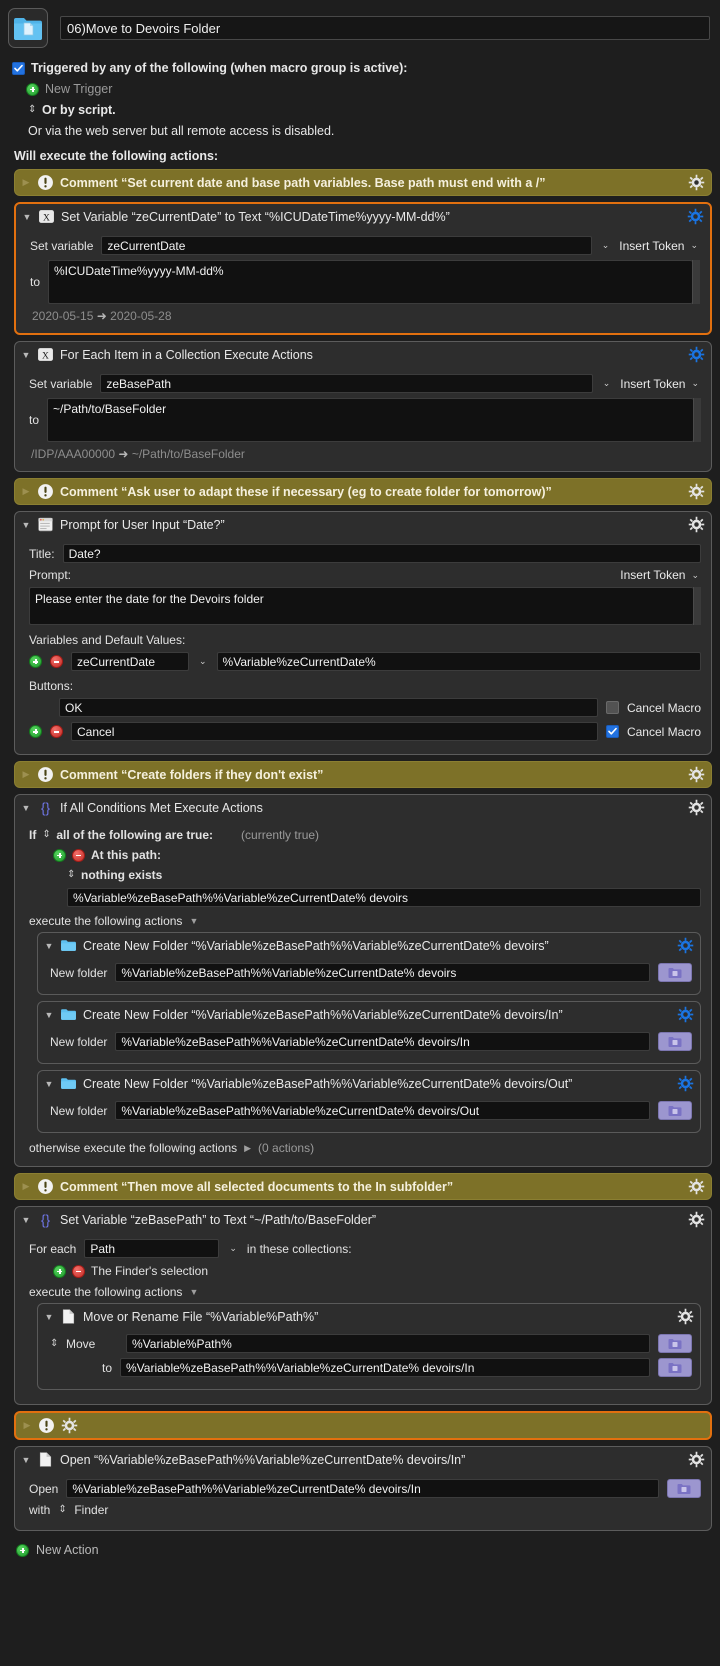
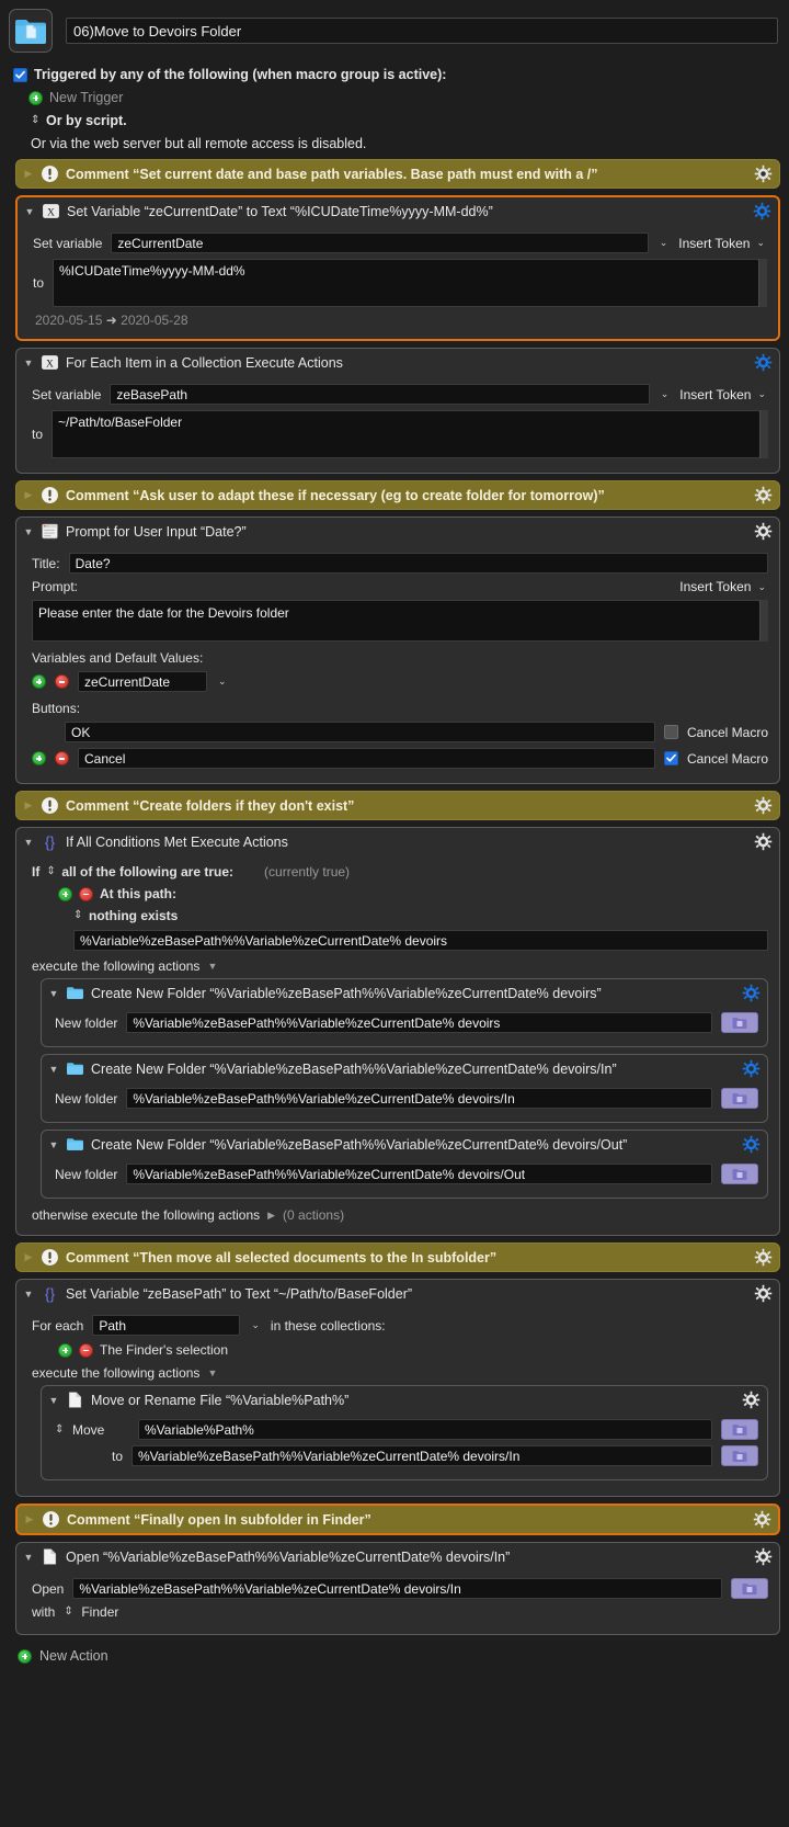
  06)Move to Devoirs Folder
  Triggered by any of the following (when macro group is active):
  New Trigger
  ⇕
  Or by script.
  Or via the web server but all remote access is disabled.
- Will execute the following actions:
  ▶
  Comment “Set current date and base path variables. Base path must end with a /”
  ▼
  X
  Set Variable “zeCurrentDate” to Text “%ICUDateTime%yyyy-MM-dd%”
  Set variable
  zeCurrentDate
  ⌄
  Insert Token
  ⌄
  to
  %ICUDateTime%yyyy-MM-dd%
  2020-05-15 ➜ 2020-05-28
  ▼
  X
  For Each Item in a Collection Execute Actions
  Set variable
  zeBasePath
  ⌄
  Insert Token
  ⌄
  to
  ~/Path/to/BaseFolder
- /IDP/AAA00000 ➜ ~/Path/to/BaseFolder
  ▶
  Comment “Ask user to adapt these if necessary (eg to create folder for tomorrow)”
  ▼
  Prompt for User Input “Date?”
  Title:
  Date?
  Prompt:
  Insert Token
  ⌄
  Please enter the date for the Devoirs folder
  Variables and Default Values:
  zeCurrentDate
  ⌄
- %Variable%zeCurrentDate%
  Buttons:
  OK
  Cancel Macro
  Cancel
  Cancel Macro
  ▶
  Comment “Create folders if they don't exist”
  ▼
  {}
  If All Conditions Met Execute Actions
  If
  ⇕
  all of the following are true:
  (currently true)
  At this path:
  ⇕
  nothing exists
  %Variable%zeBasePath%%Variable%zeCurrentDate% devoirs
  execute the following actions
  ▼
  ▼
  Create New Folder “%Variable%zeBasePath%%Variable%zeCurrentDate% devoirs”
  New folder
  %Variable%zeBasePath%%Variable%zeCurrentDate% devoirs
  ▼
  Create New Folder “%Variable%zeBasePath%%Variable%zeCurrentDate% devoirs/In”
  New folder
  %Variable%zeBasePath%%Variable%zeCurrentDate% devoirs/In
  ▼
  Create New Folder “%Variable%zeBasePath%%Variable%zeCurrentDate% devoirs/Out”
  New folder
  %Variable%zeBasePath%%Variable%zeCurrentDate% devoirs/Out
  otherwise execute the following actions
  ▶
  (0 actions)
  ▶
  Comment “Then move all selected documents to the In subfolder”
  ▼
  {}
  Set Variable “zeBasePath” to Text “~/Path/to/BaseFolder”
  For each
  Path
  ⌄
  in these collections:
  The Finder's selection
  execute the following actions
  ▼
  ▼
  Move or Rename File “%Variable%Path%”
  ⇕
  Move
  %Variable%Path%
  to
  %Variable%zeBasePath%%Variable%zeCurrentDate% devoirs/In
  ▶
+ Comment “Finally open In subfolder in Finder”
  ▼
  Open “%Variable%zeBasePath%%Variable%zeCurrentDate% devoirs/In”
  Open
  %Variable%zeBasePath%%Variable%zeCurrentDate% devoirs/In
  with
  ⇕
  Finder
  New Action
